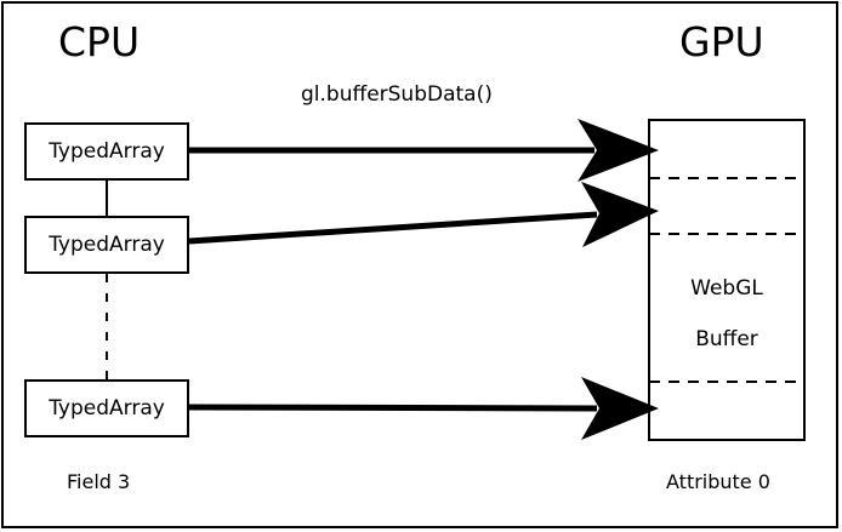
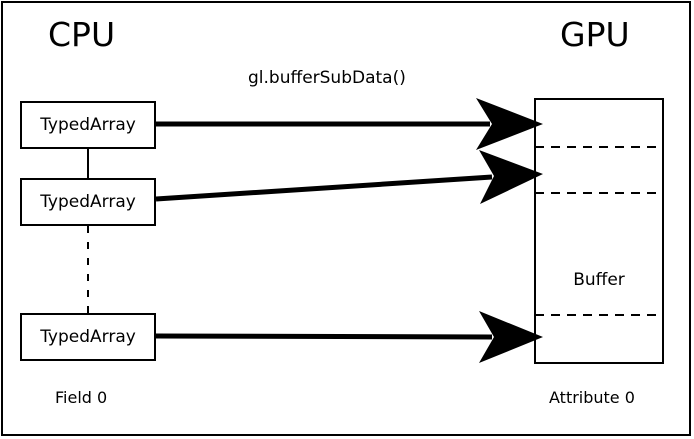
  CPU
  GPU
  gl.bufferSubData()
  TypedArray
  TypedArray
  TypedArray
- WebGL
  Buffer
- Field 3
+ Field 0
  Attribute 0
